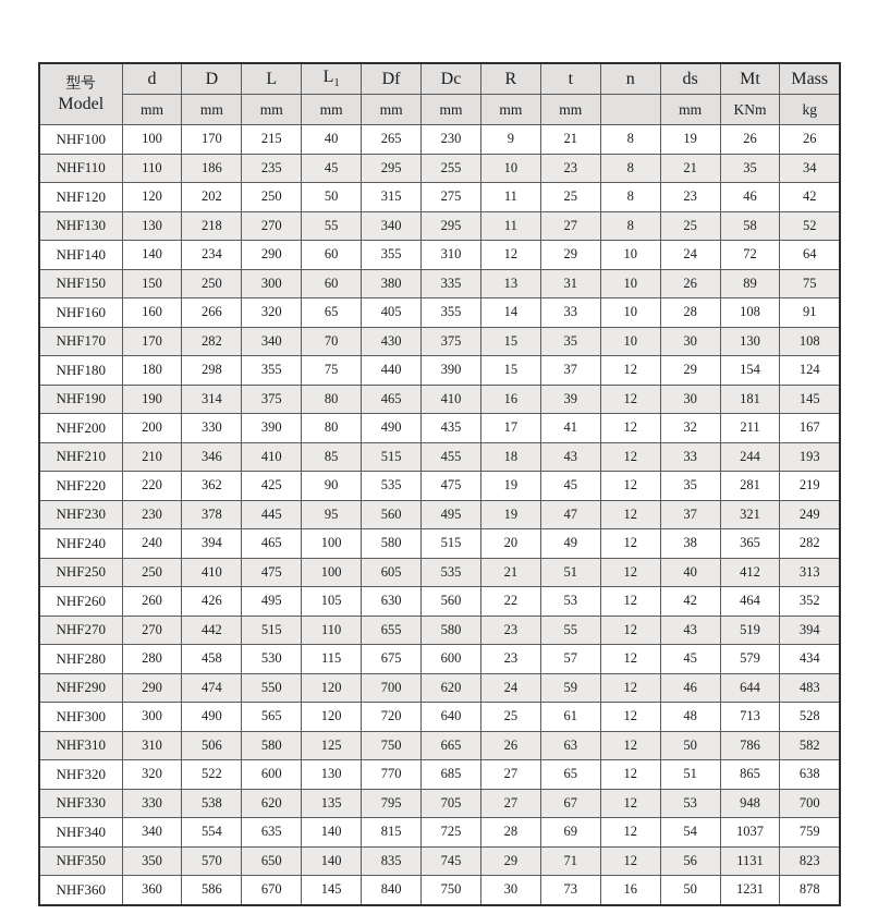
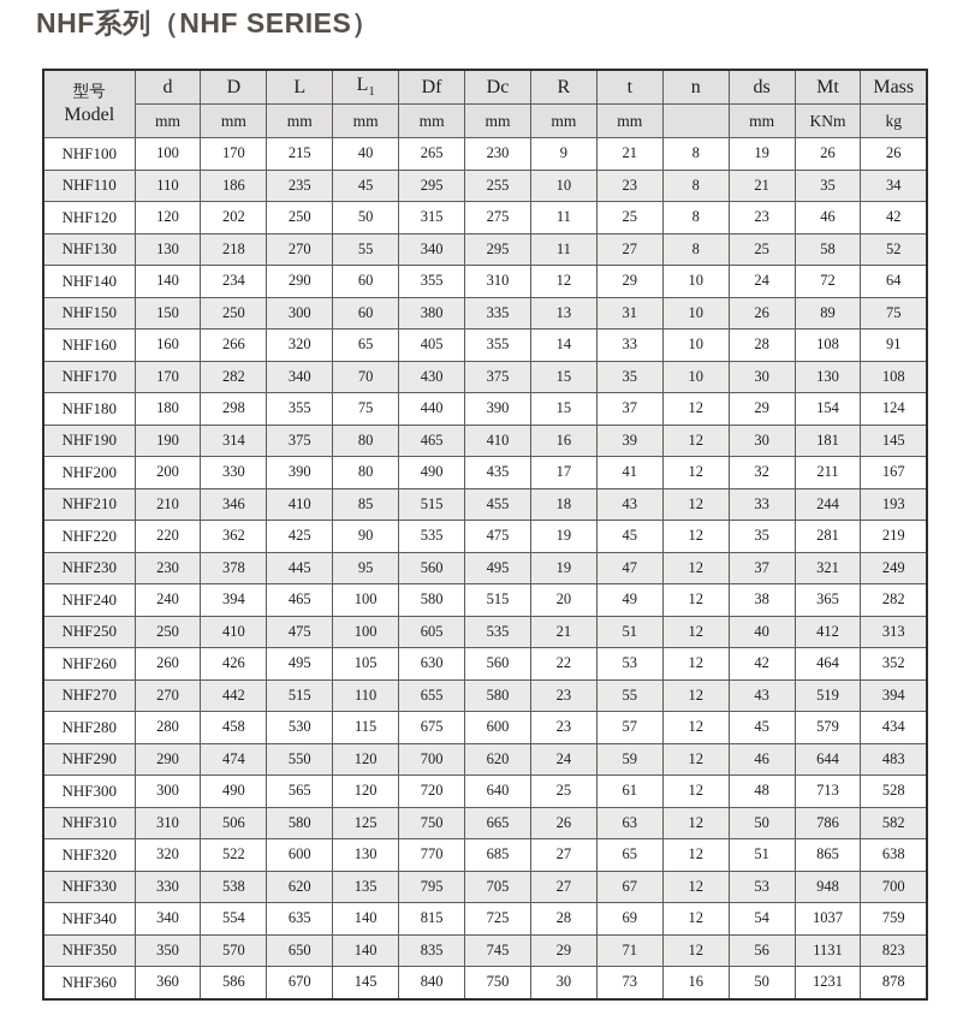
+ NHF系列（NHF SERIES）
  型号 Model	d	D	L	L1	Df	Dc	R	t	n	ds	Mt	Mass
  mm	mm	mm	mm	mm	mm	mm	mm		mm	KNm	kg
  NHF100	100	170	215	40	265	230	9	21	8	19	26	26
  NHF110	110	186	235	45	295	255	10	23	8	21	35	34
  NHF120	120	202	250	50	315	275	11	25	8	23	46	42
  NHF130	130	218	270	55	340	295	11	27	8	25	58	52
  NHF140	140	234	290	60	355	310	12	29	10	24	72	64
  NHF150	150	250	300	60	380	335	13	31	10	26	89	75
  NHF160	160	266	320	65	405	355	14	33	10	28	108	91
  NHF170	170	282	340	70	430	375	15	35	10	30	130	108
  NHF180	180	298	355	75	440	390	15	37	12	29	154	124
  NHF190	190	314	375	80	465	410	16	39	12	30	181	145
  NHF200	200	330	390	80	490	435	17	41	12	32	211	167
  NHF210	210	346	410	85	515	455	18	43	12	33	244	193
  NHF220	220	362	425	90	535	475	19	45	12	35	281	219
  NHF230	230	378	445	95	560	495	19	47	12	37	321	249
  NHF240	240	394	465	100	580	515	20	49	12	38	365	282
  NHF250	250	410	475	100	605	535	21	51	12	40	412	313
  NHF260	260	426	495	105	630	560	22	53	12	42	464	352
  NHF270	270	442	515	110	655	580	23	55	12	43	519	394
  NHF280	280	458	530	115	675	600	23	57	12	45	579	434
  NHF290	290	474	550	120	700	620	24	59	12	46	644	483
  NHF300	300	490	565	120	720	640	25	61	12	48	713	528
  NHF310	310	506	580	125	750	665	26	63	12	50	786	582
  NHF320	320	522	600	130	770	685	27	65	12	51	865	638
  NHF330	330	538	620	135	795	705	27	67	12	53	948	700
  NHF340	340	554	635	140	815	725	28	69	12	54	1037	759
  NHF350	350	570	650	140	835	745	29	71	12	56	1131	823
  NHF360	360	586	670	145	840	750	30	73	16	50	1231	878
